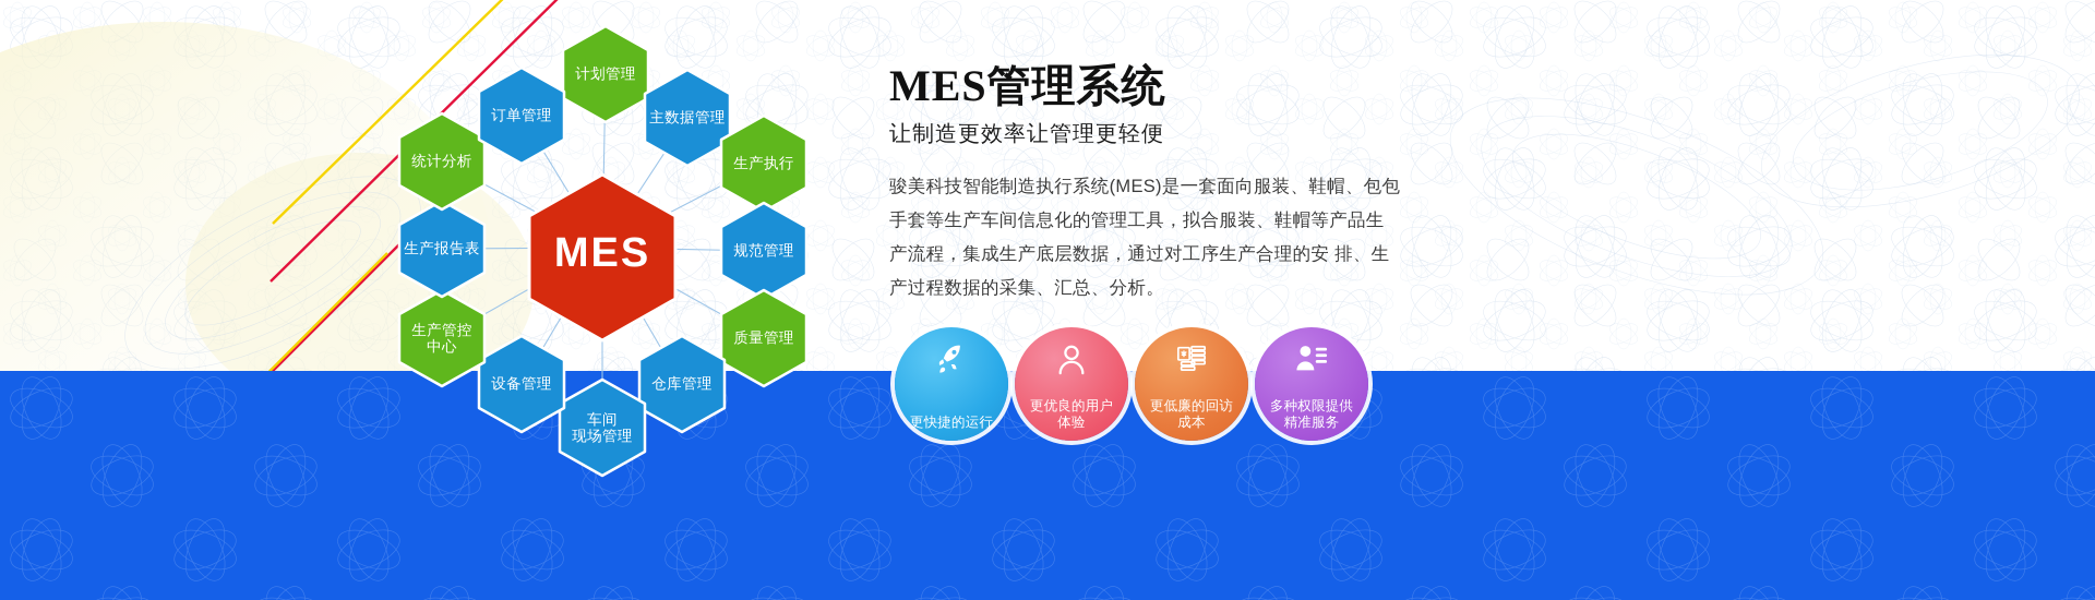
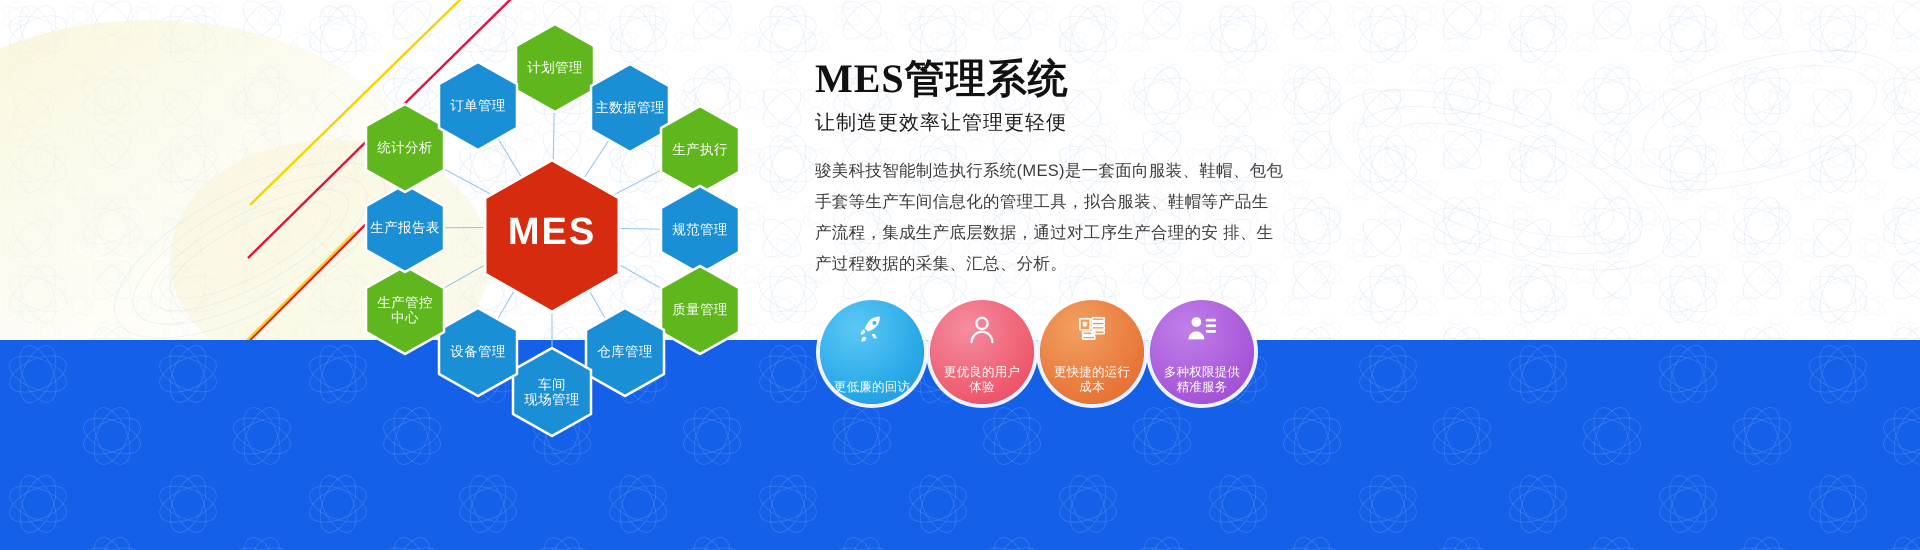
  计划管理
  主数据管理
  生产执行
  规范管理
  质量管理
  仓库管理
  车间
  现场管理
  设备管理
  生产管控
  中心
  生产报告表
  统计分析
  订单管理
  MES
  MES管理系统
  让制造更效率让管理更轻便
  骏美科技智能制造执行系统(MES)是一套面向服装、鞋帽、包包手套等生产车间信息化的管理工具，拟合服装、鞋帽等产品生产流程，集成生产底层数据，通过对工序生产合理的安 排、生产过程数据的采集、汇总、分析。
- 更快捷的运行
+ 更低廉的回访
  更优良的用户
  体验
- 更低廉的回访
+ 更快捷的运行
  成本
  多种权限提供
  精准服务
